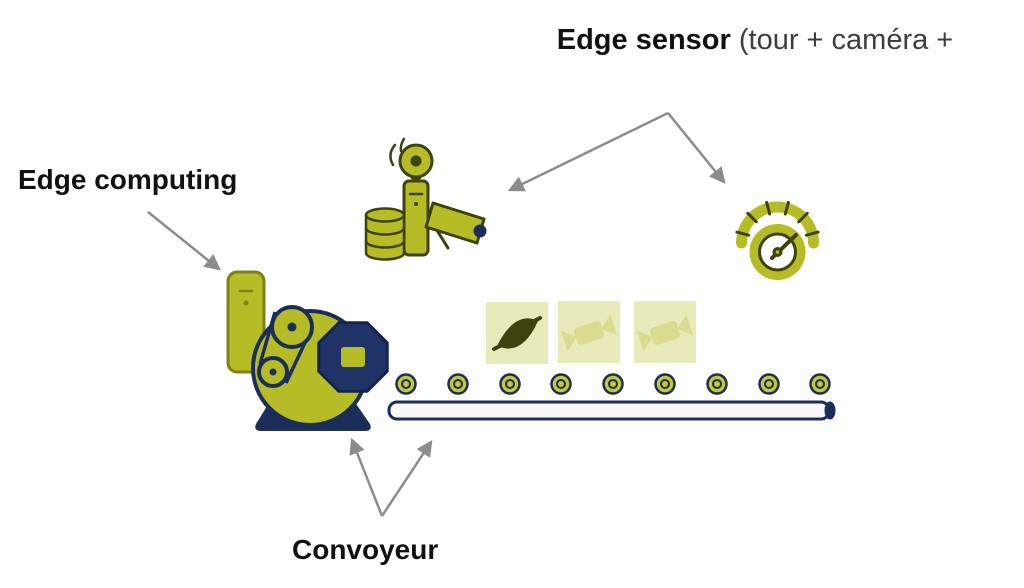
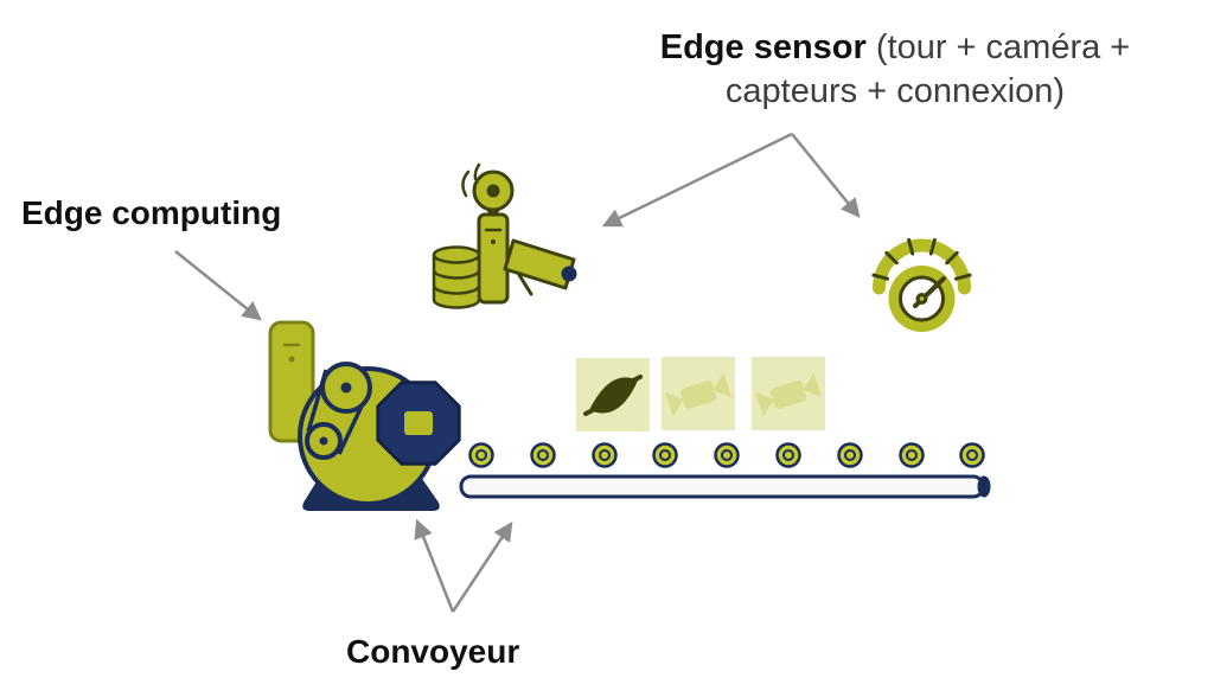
  Edge sensor (tour + caméra +
+ capteurs + connexion)
  Edge computing
  Convoyeur
